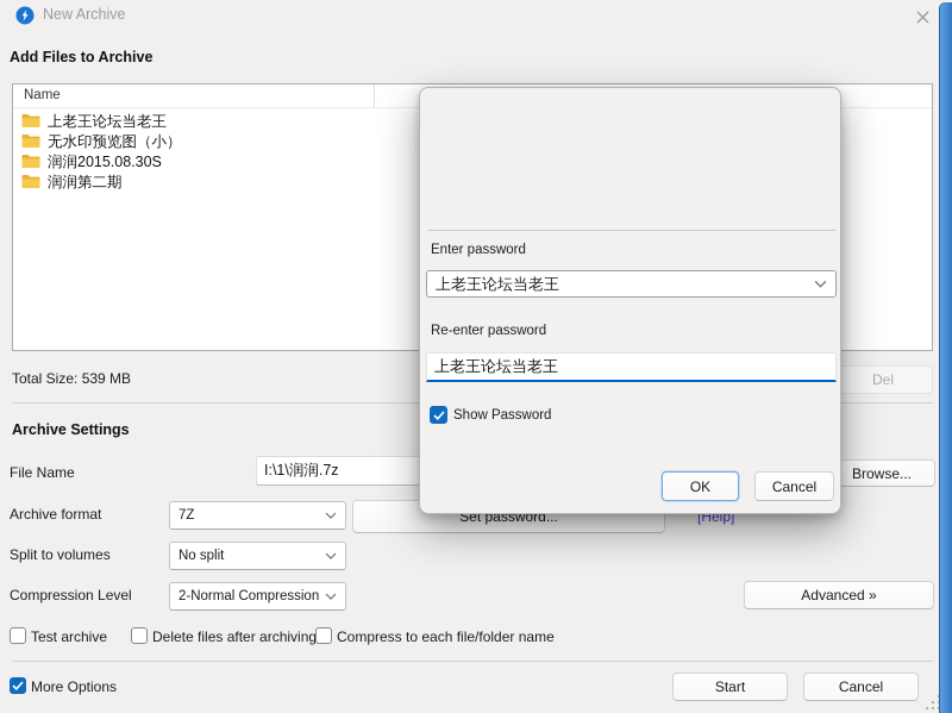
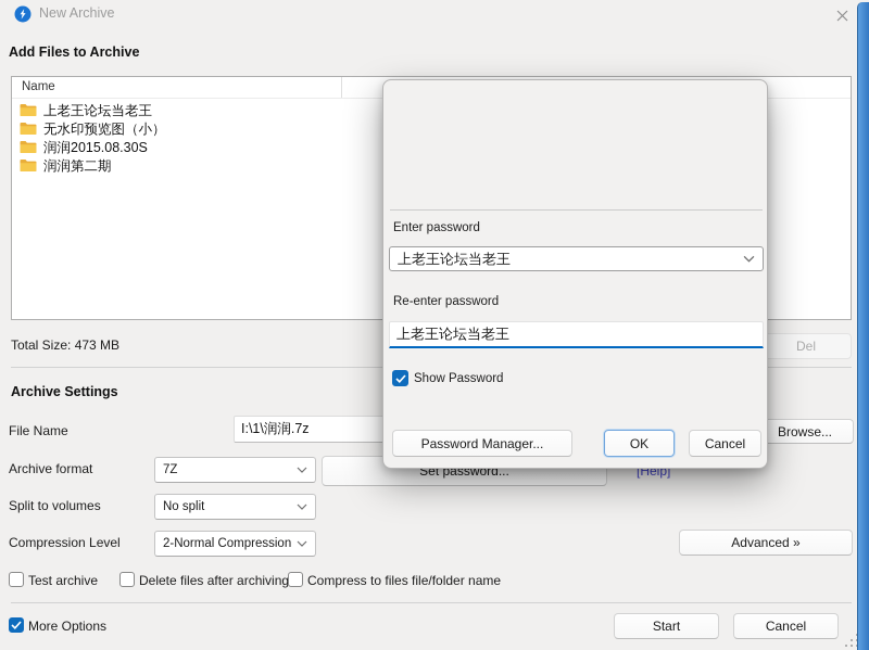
  New Archive
  Add Files to Archive
  Name
  上老王论坛当老王
  无水印预览图（小）
  润润2015.08.30S
  润润第二期
- Total Size: 539 MB
+ Total Size: 473 MB
  Del
  Archive Settings
  File Name
  I:\1\润润.7z
  Browse...
  Archive format
  7Z
  Set password...
  [Help]
  Split to volumes
  No split
  Compression Level
  2-Normal Compression
  Advanced »
  Test archive
  Delete files after archiving
- Compress to each file/folder name
+ Compress to files file/folder name
  More Options
  Start
  Cancel
  Enter password
  上老王论坛当老王
  Re-enter password
  上老王论坛当老王
  Show Password
+ Password Manager...
  OK
  Cancel
